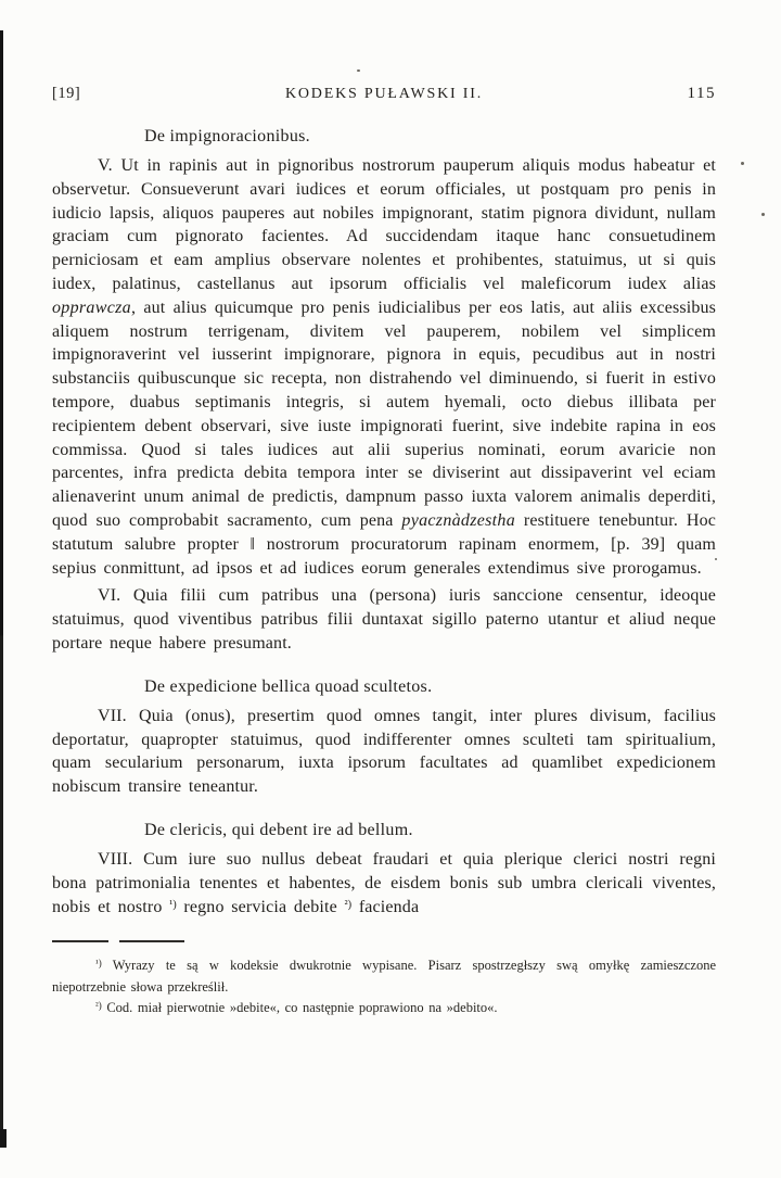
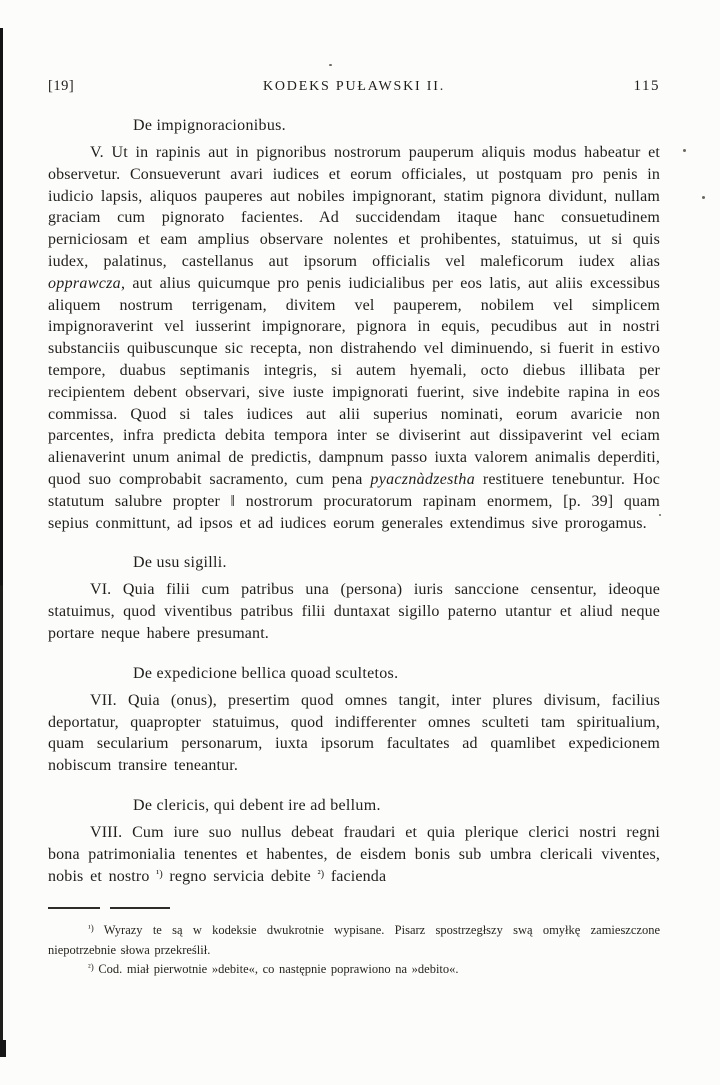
  [19]
  KODEKS PUŁAWSKI II.
  115
  De impignoracionibus.
  V. Ut in rapinis aut in pignoribus nostrorum pauperum aliquis modus habeatur et observetur. Consueverunt avari iudices et eorum officiales, ut postquam pro penis in iudicio lapsis, aliquos pauperes aut nobiles impignorant, statim pignora dividunt, nullam graciam cum pignorato facientes. Ad succidendam itaque hanc consuetudinem perniciosam et eam amplius observare nolentes et prohibentes, statuimus, ut si quis iudex, palatinus, castellanus aut ipsorum officialis vel maleficorum iudex alias opprawcza, aut alius quicumque pro penis iudicialibus per eos latis, aut aliis excessibus aliquem nostrum terrigenam, divitem vel pauperem, nobilem vel simplicem impignoraverint vel iusserint impignorare, pignora in equis, pecudibus aut in nostri substanciis quibuscunque sic recepta, non distrahendo vel diminuendo, si fuerit in estivo tempore, duabus septimanis integris, si autem hyemali, octo diebus illibata per recipientem debent observari, sive iuste impignorati fuerint, sive indebite rapina in eos commissa. Quod si tales iudices aut alii superius nominati, eorum avaricie non parcentes, infra predicta debita tempora inter se diviserint aut dissipaverint vel eciam alienaverint unum animal de predictis, dampnum passo iuxta valorem animalis deperditi, quod suo comprobabit sacramento, cum pena pyacznàdzestha restituere tenebuntur. Hoc statutum salubre propter ‖ nostrorum procuratorum rapinam enormem, [p. 39] quam sepius conmittunt, ad ipsos et ad iudices eorum generales extendimus sive prorogamus.
+ De usu sigilli.
  VI. Quia filii cum patribus una (persona) iuris sanccione censentur, ideoque statuimus, quod viventibus patribus filii duntaxat sigillo paterno utantur et aliud neque portare neque habere presumant.
  De expedicione bellica quoad scultetos.
  VII. Quia (onus), presertim quod omnes tangit, inter plures divisum, facilius deportatur, quapropter statuimus, quod indifferenter omnes sculteti tam spiritualium, quam secularium personarum, iuxta ipsorum facultates ad quamlibet expedicionem nobiscum transire teneantur.
  De clericis, qui debent ire ad bellum.
  VIII. Cum iure suo nullus debeat fraudari et quia plerique clerici nostri regni bona patrimonialia tenentes et habentes, de eisdem bonis sub umbra clericali viventes, nobis et nostro ¹) regno servicia debite ²) facienda
  ¹) Wyrazy te są w kodeksie dwukrotnie wypisane. Pisarz spostrzegłszy swą omyłkę zamieszczone niepotrzebnie słowa przekreślił.
  ²) Cod. miał pierwotnie »debite«, co następnie poprawiono na »debito«.
